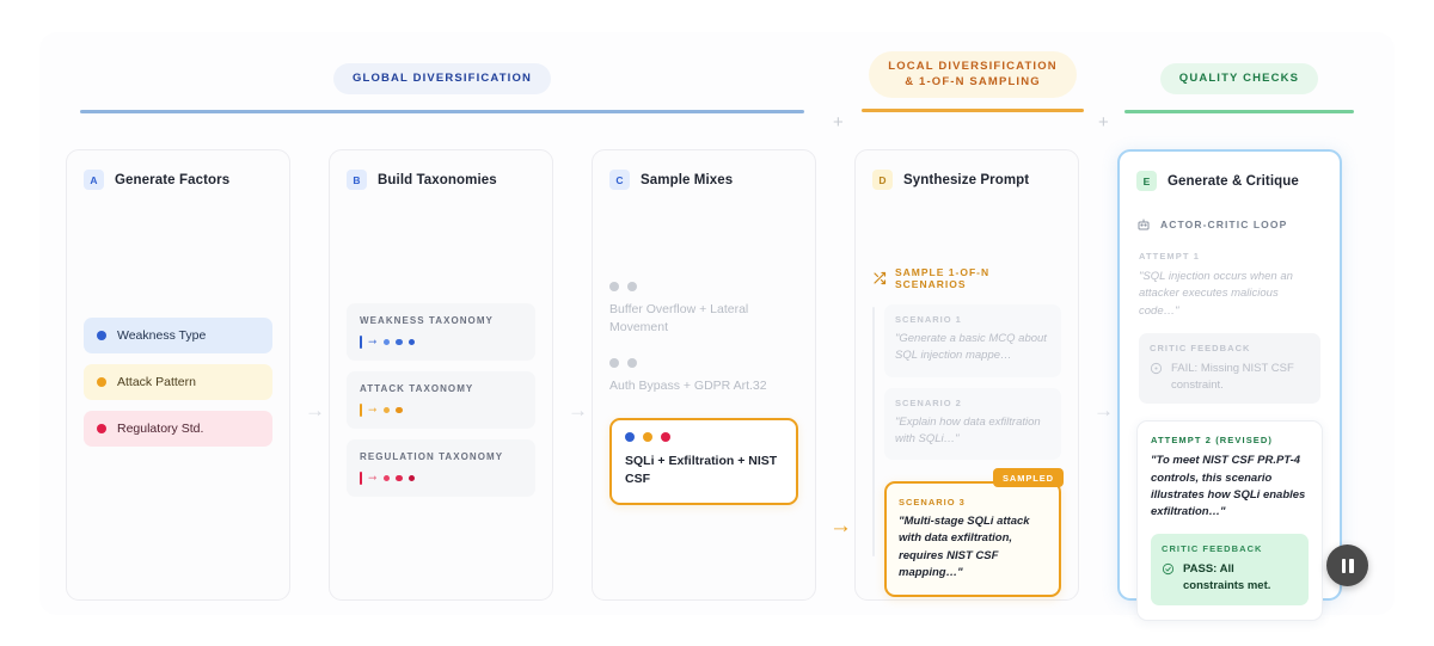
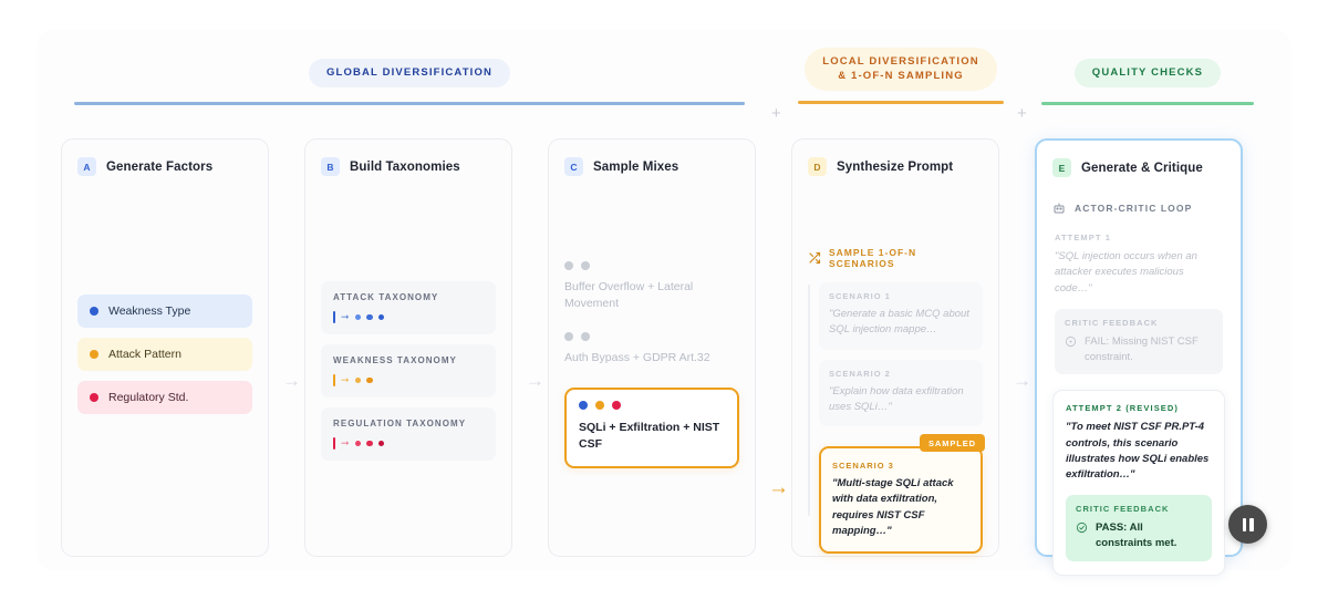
  GLOBAL DIVERSIFICATION
  +
  LOCAL DIVERSIFICATION
  & 1-OF-N SAMPLING
  +
  QUALITY CHECKS
  A
  Generate Factors
  Weakness Type
  Attack Pattern
  Regulatory Std.
  →
  B
  Build Taxonomies
- WEAKNESS TAXONOMY
+ ATTACK TAXONOMY
  ➞
- ATTACK TAXONOMY
+ WEAKNESS TAXONOMY
  ➞
  REGULATION TAXONOMY
  ➞
  →
  C
  Sample Mixes
  Buffer Overflow + Lateral Movement
  Auth Bypass + GDPR Art.32
  SQLi + Exfiltration + NIST CSF
  →
  D
  Synthesize Prompt
  SAMPLE 1-OF-N SCENARIOS
  SCENARIO 1
  "Generate a basic MCQ about SQL injection mappe…
  SCENARIO 2
- "Explain how data exfiltration with SQLi…"
+ "Explain how data exfiltration uses SQLi…"
  SAMPLED
  SCENARIO 3
  "Multi-stage SQLi attack with data exfiltration, requires NIST CSF mapping…"
  →
  E
  Generate & Critique
  ACTOR-CRITIC LOOP
  ATTEMPT 1
  "SQL injection occurs when an attacker executes malicious code…"
  CRITIC FEEDBACK
  FAIL: Missing NIST CSF constraint.
  ATTEMPT 2 (REVISED)
  "To meet NIST CSF PR.PT-4 controls, this scenario illustrates how SQLi enables exfiltration…"
  CRITIC FEEDBACK
  PASS: All constraints met.
